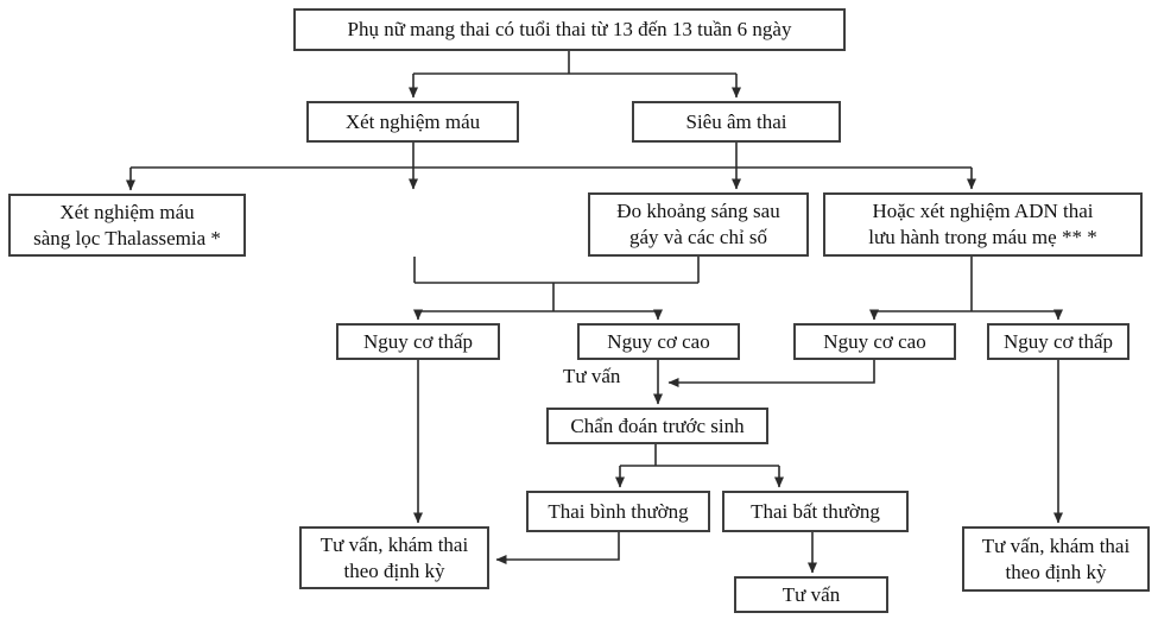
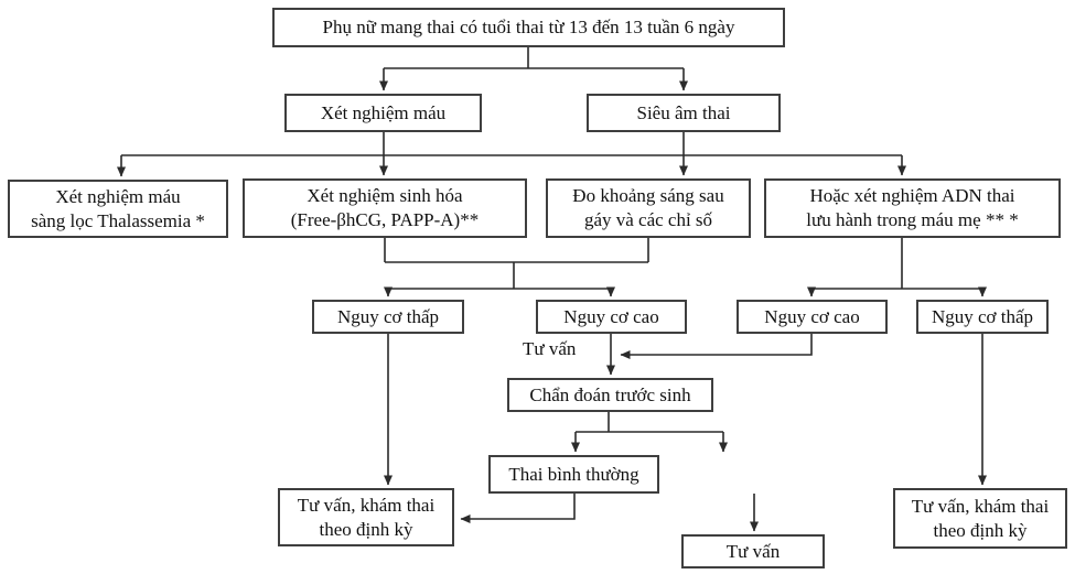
  Phụ nữ mang thai có tuổi thai từ 13 đến 13 tuần 6 ngày
  Xét nghiệm máu
  Siêu âm thai
  Xét nghiệm máu
  sàng lọc Thalassemia *
+ Xét nghiệm sinh hóa
+ (Free-βhCG, PAPP-A)**
  Đo khoảng sáng sau
  gáy và các chỉ số
  Hoặc xét nghiệm ADN thai
  lưu hành trong máu mẹ ** *
  Nguy cơ thấp
  Nguy cơ cao
  Nguy cơ cao
  Nguy cơ thấp
  Tư vấn
  Chẩn đoán trước sinh
  Thai bình thường
- Thai bất thường
  Tư vấn, khám thai
  theo định kỳ
  Tư vấn
  Tư vấn, khám thai
  theo định kỳ
